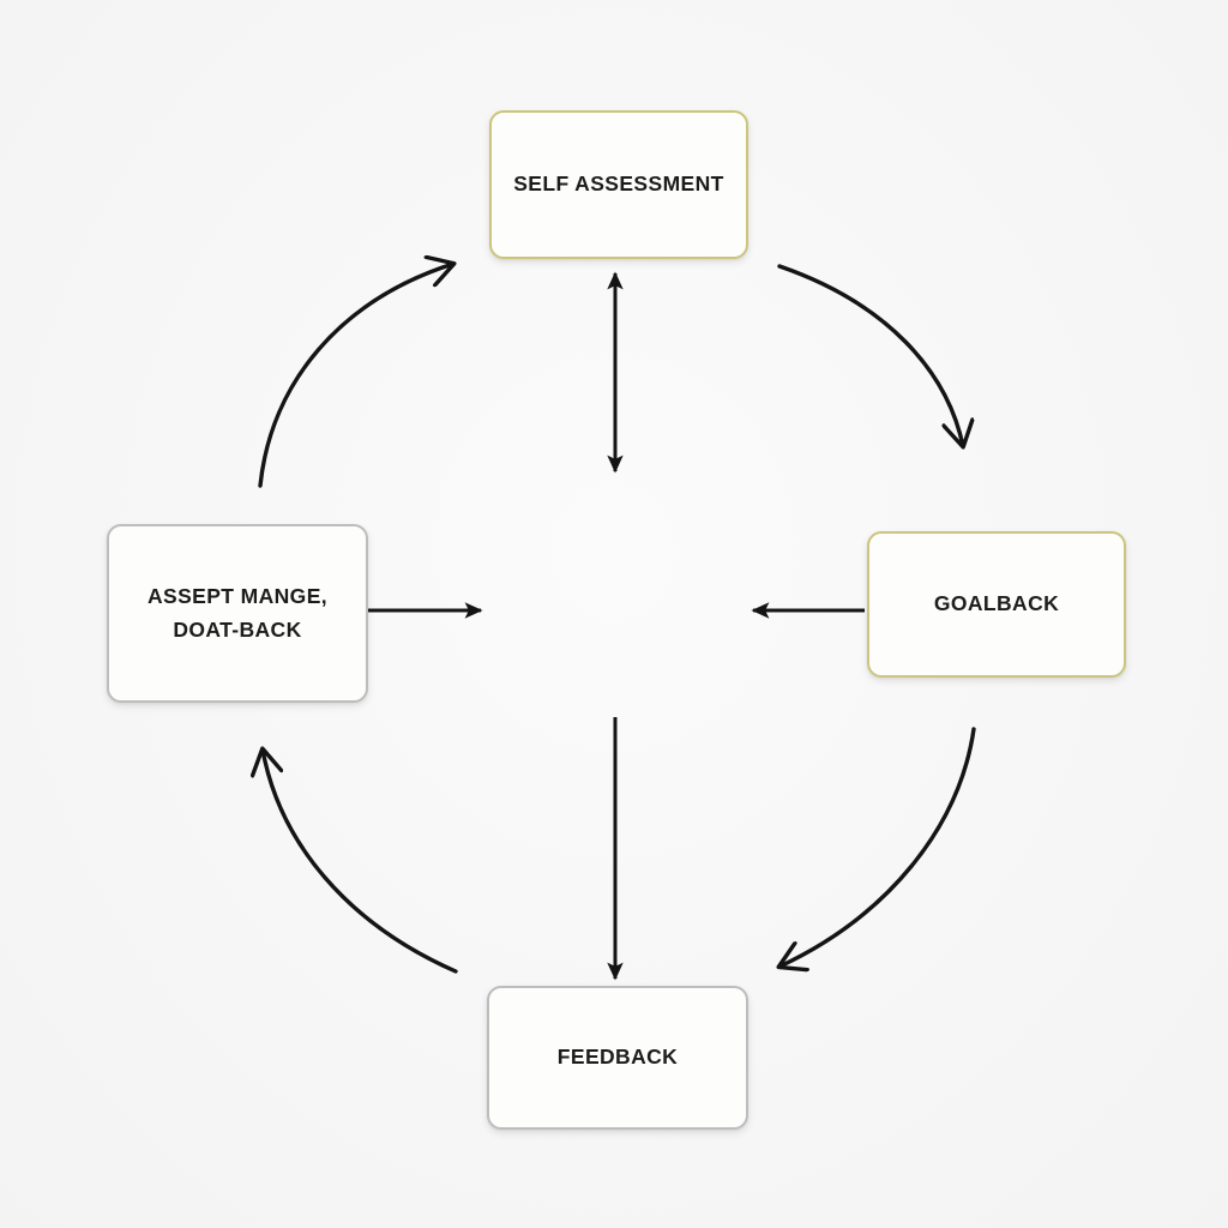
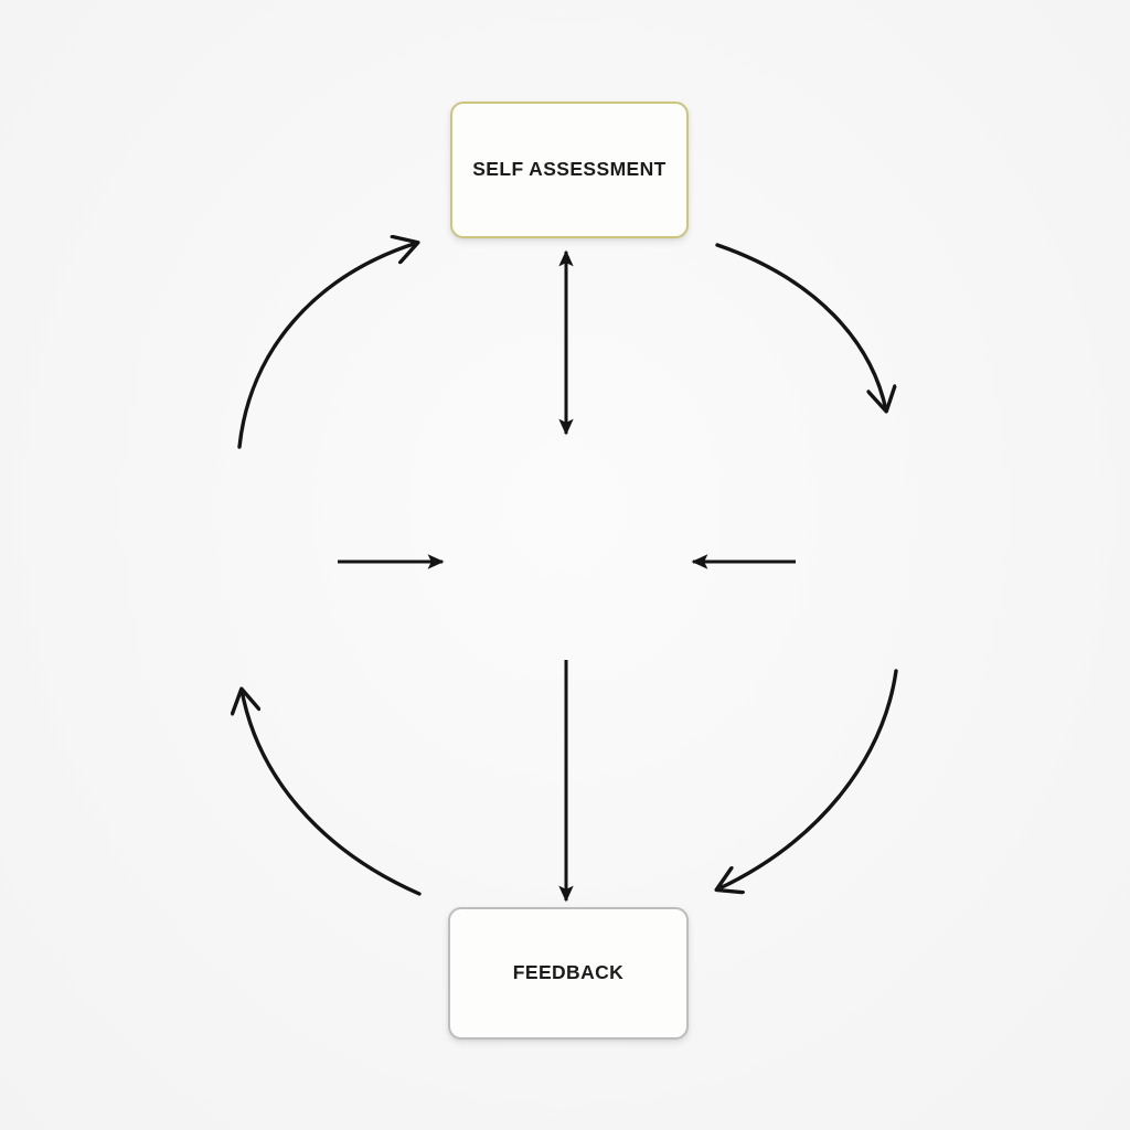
  SELF ASSESSMENT
- ASSEPT MANGE,
- DOAT-BACK
- GOALBACK
  FEEDBACK
